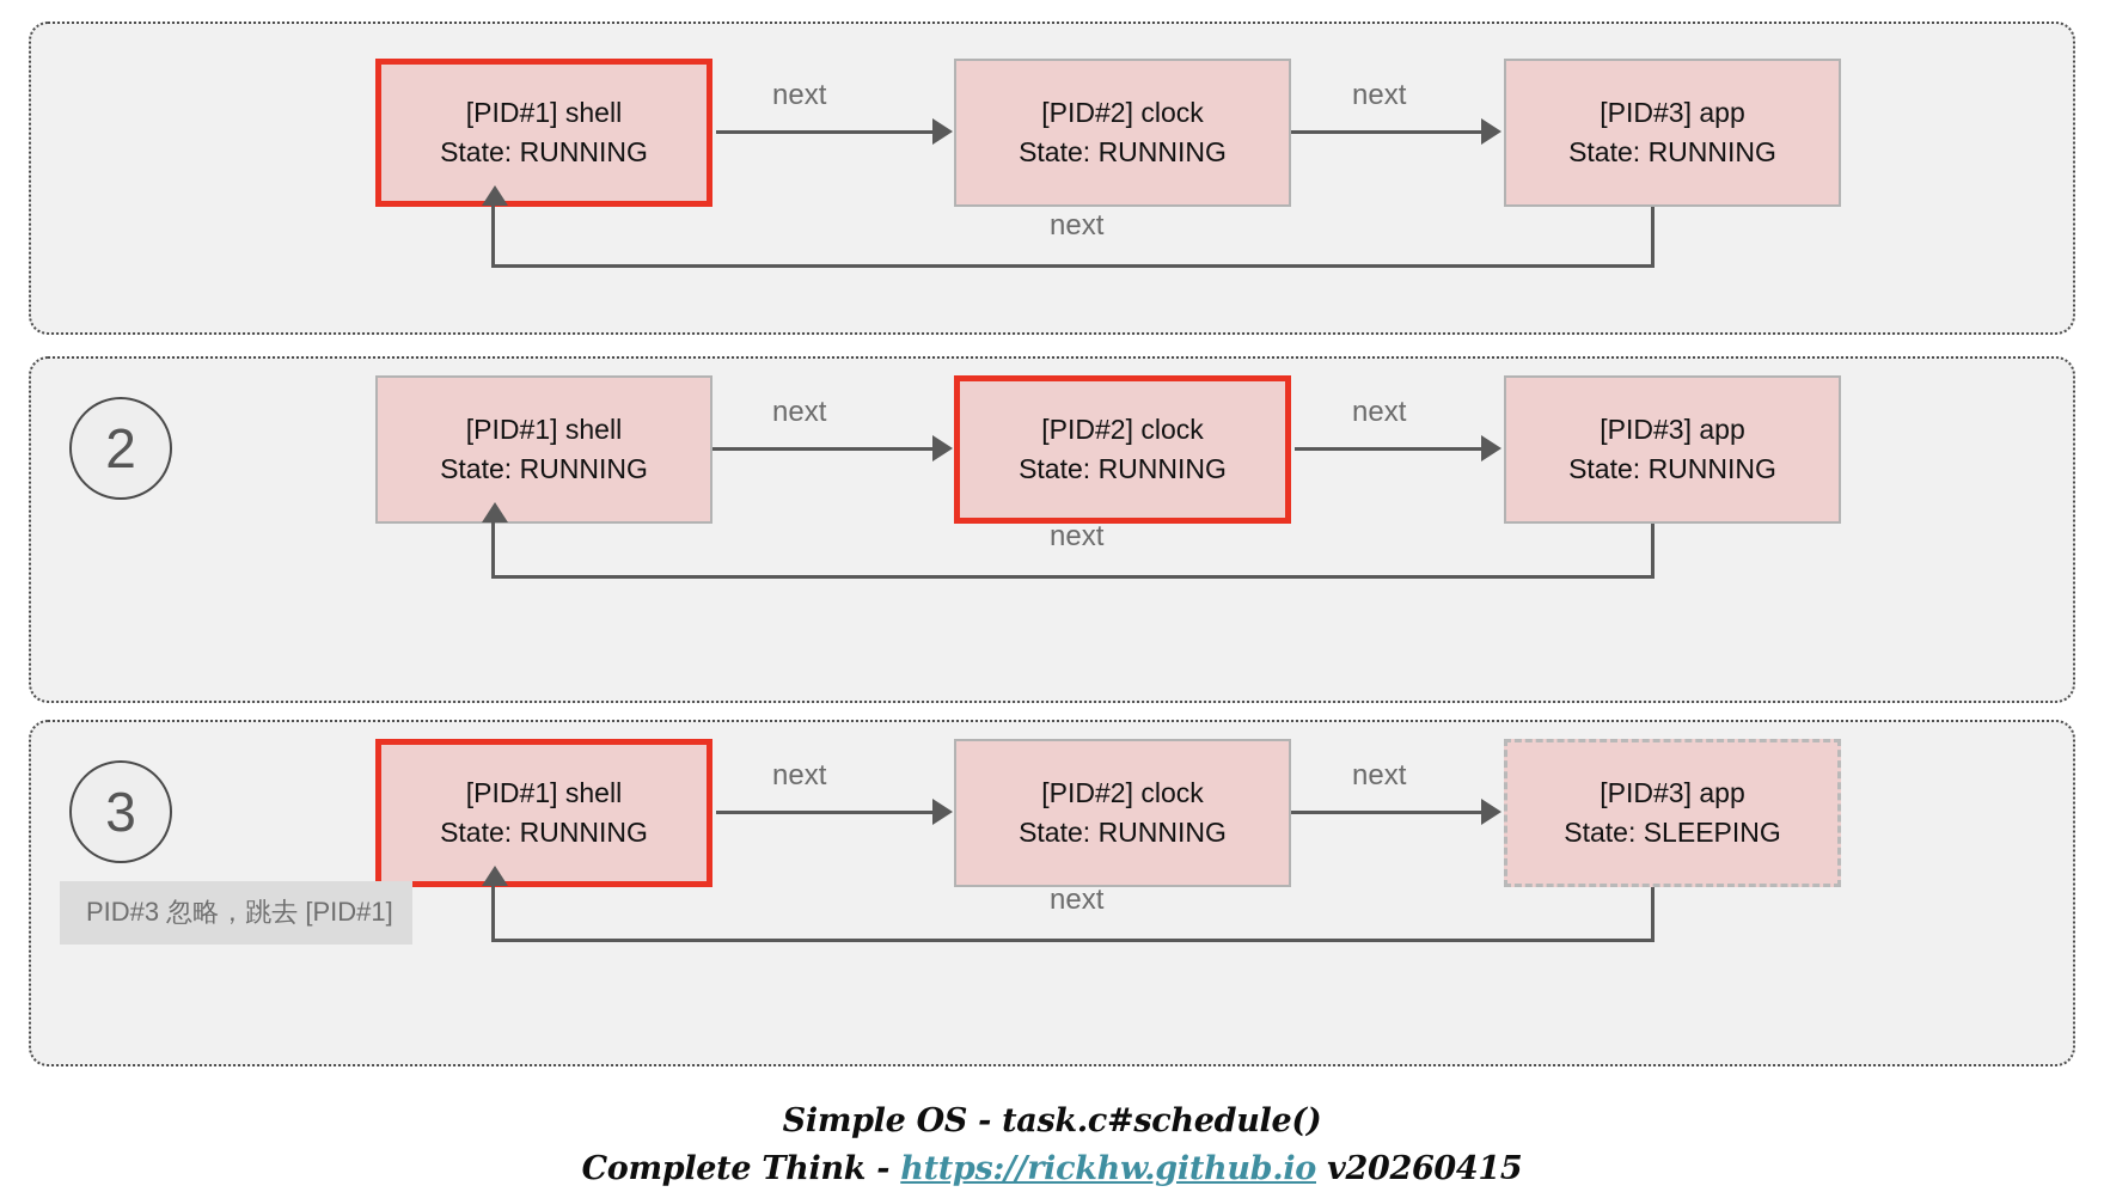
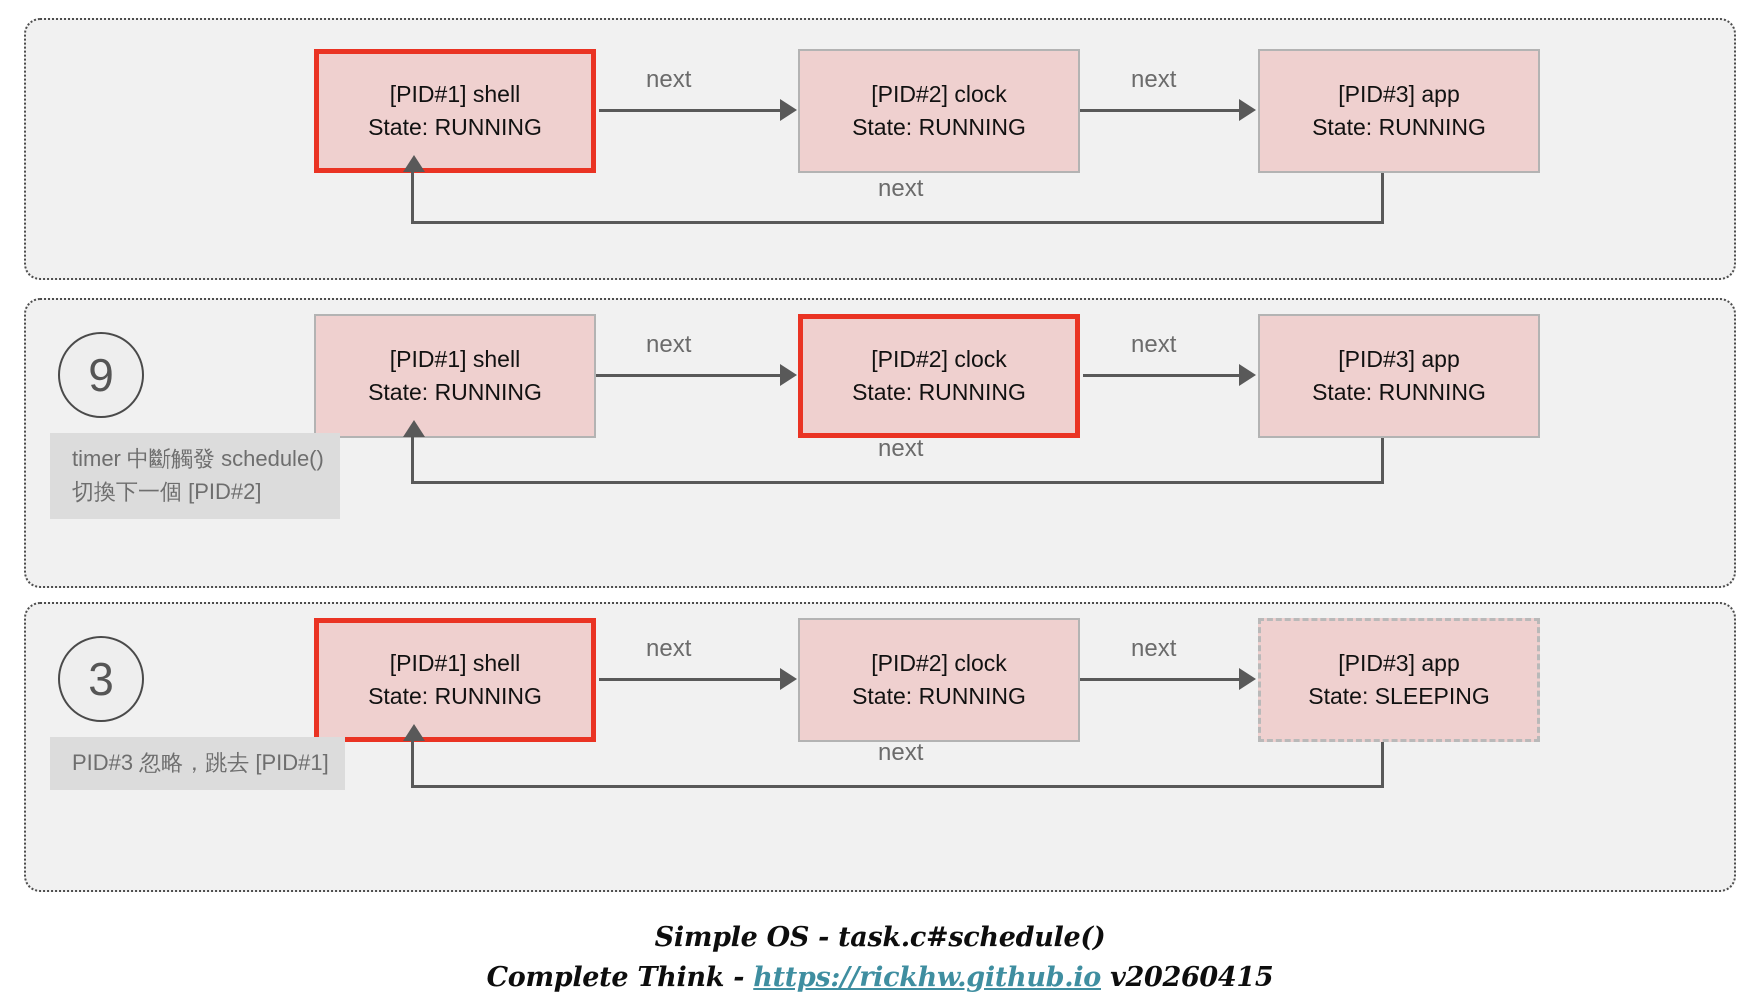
  [PID#1] shell
  State: RUNNING
  [PID#2] clock
  State: RUNNING
  [PID#3] app
  State: RUNNING
  next
  next
  next
- 2
+ 9
  [PID#1] shell
  State: RUNNING
  [PID#2] clock
  State: RUNNING
  [PID#3] app
  State: RUNNING
  next
  next
  next
+ timer 中斷觸發 schedule()
+ 切換下一個 [PID#2]
  3
  [PID#1] shell
  State: RUNNING
  [PID#2] clock
  State: RUNNING
  [PID#3] app
  State: SLEEPING
  next
  next
  next
  PID#3 忽略，跳去 [PID#1]
  Simple OS - task.c#schedule()
  Complete Think - https://rickhw.github.io v20260415
